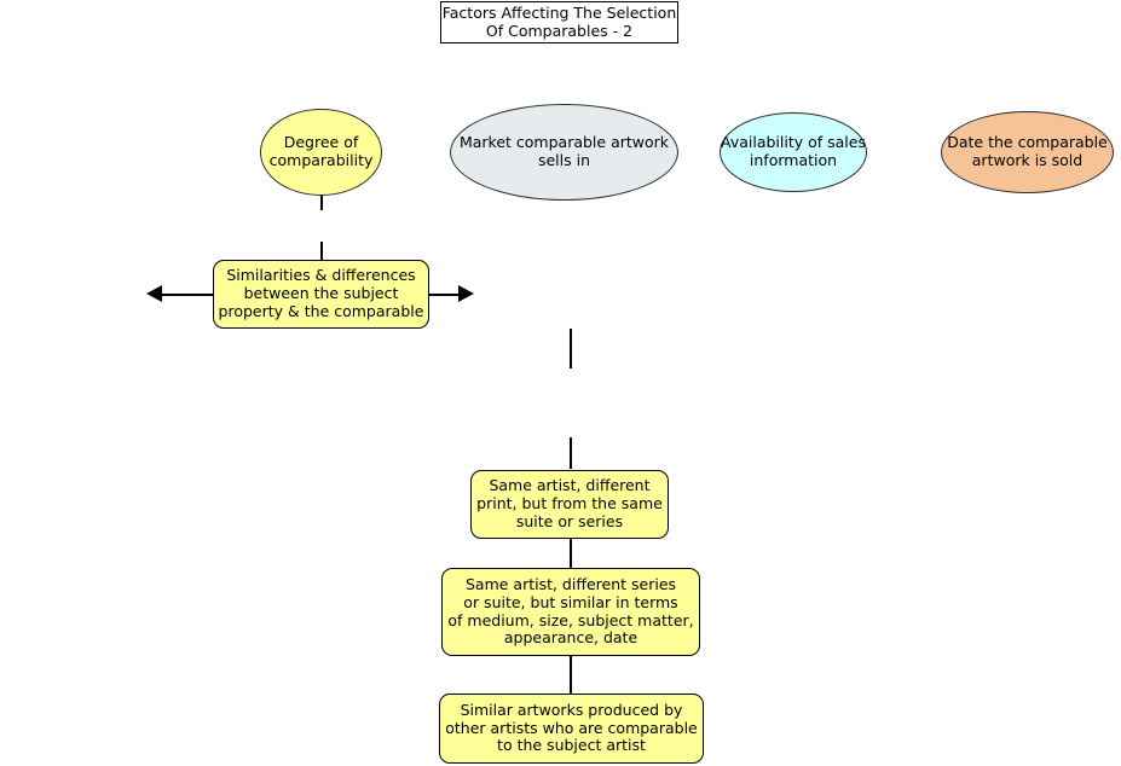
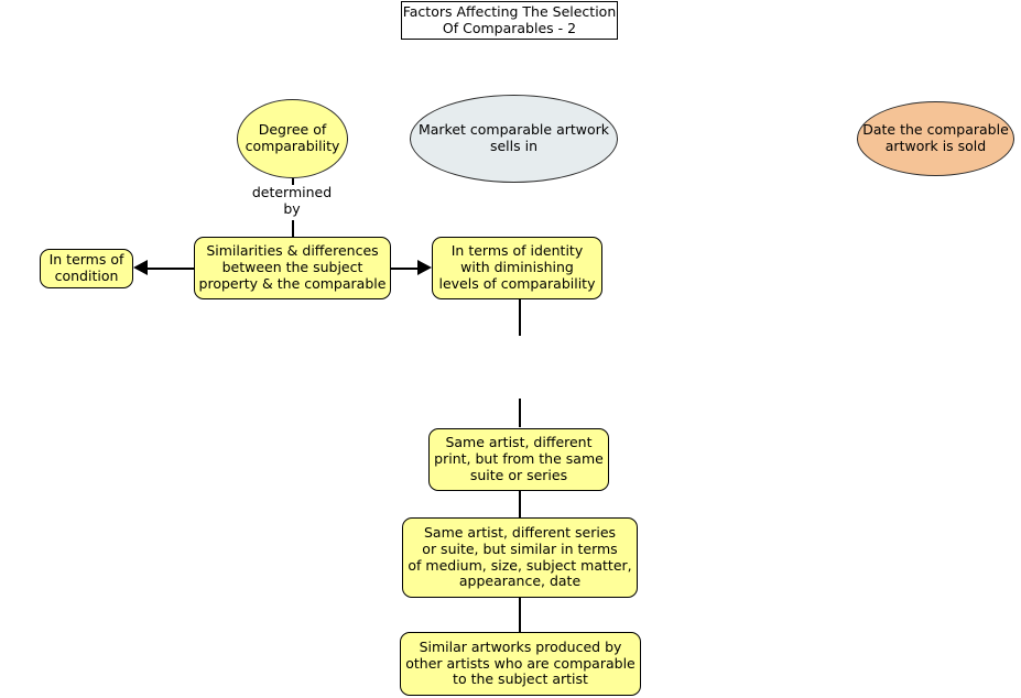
  Factors Affecting The Selection
  Of Comparables - 2
  Degree of
  comparability
  Market comparable artwork
  sells in
- Availability of sales
- information
  Date the comparable
  artwork is sold
+ determined
+ by
+ In terms of
+ condition
  Similarities & differences
  between the subject
  property & the comparable
+ In terms of identity
+ with diminishing
+ levels of comparability
  Same artist, different
  print, but from the same
  suite or series
  Same artist, different series
  or suite, but similar in terms
  of medium, size, subject matter,
  appearance, date
  Similar artworks produced by
  other artists who are comparable
  to the subject artist
